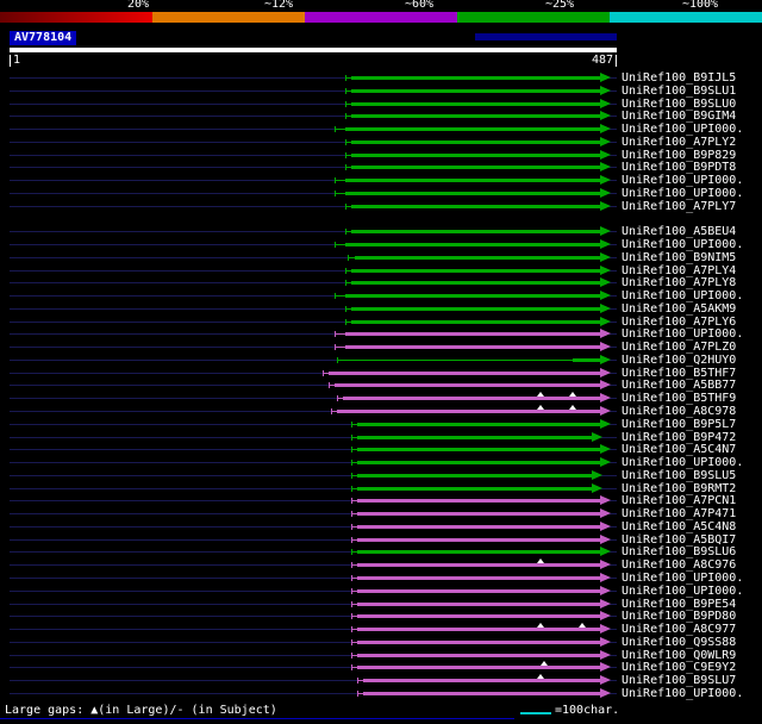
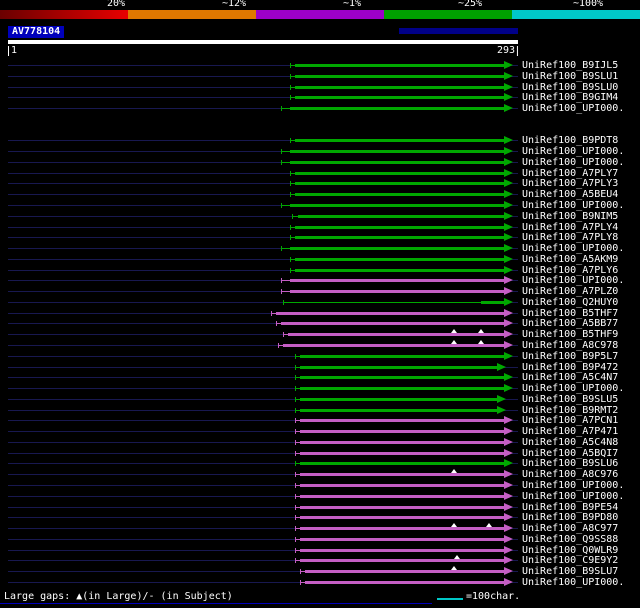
  20%
  ~12%
- ~60%
+ ~1%
  ~25%
  ~100%
  AV778104
  1
- 487
+ 293
  UniRef100_B9IJL5
  UniRef100_B9SLU1
  UniRef100_B9SLU0
  UniRef100_B9GIM4
  UniRef100_UPI000.
- UniRef100_A7PLY2
- UniRef100_B9P829
  UniRef100_B9PDT8
  UniRef100_UPI000.
  UniRef100_UPI000.
  UniRef100_A7PLY7
+ UniRef100_A7PLY3
  UniRef100_A5BEU4
  UniRef100_UPI000.
  UniRef100_B9NIM5
  UniRef100_A7PLY4
  UniRef100_A7PLY8
  UniRef100_UPI000.
  UniRef100_A5AKM9
  UniRef100_A7PLY6
  UniRef100_UPI000.
  UniRef100_A7PLZ0
  UniRef100_Q2HUY0
  UniRef100_B5THF7
  UniRef100_A5BB77
  UniRef100_B5THF9
  UniRef100_A8C978
  UniRef100_B9P5L7
  UniRef100_B9P472
  UniRef100_A5C4N7
  UniRef100_UPI000.
  UniRef100_B9SLU5
  UniRef100_B9RMT2
  UniRef100_A7PCN1
  UniRef100_A7P471
  UniRef100_A5C4N8
  UniRef100_A5BQI7
  UniRef100_B9SLU6
  UniRef100_A8C976
  UniRef100_UPI000.
  UniRef100_UPI000.
  UniRef100_B9PE54
  UniRef100_B9PD80
  UniRef100_A8C977
  UniRef100_Q9SS88
  UniRef100_Q0WLR9
  UniRef100_C9E9Y2
  UniRef100_B9SLU7
  UniRef100_UPI000.
  Large gaps: ▲(in Large)/- (in Subject)
  =100char.
